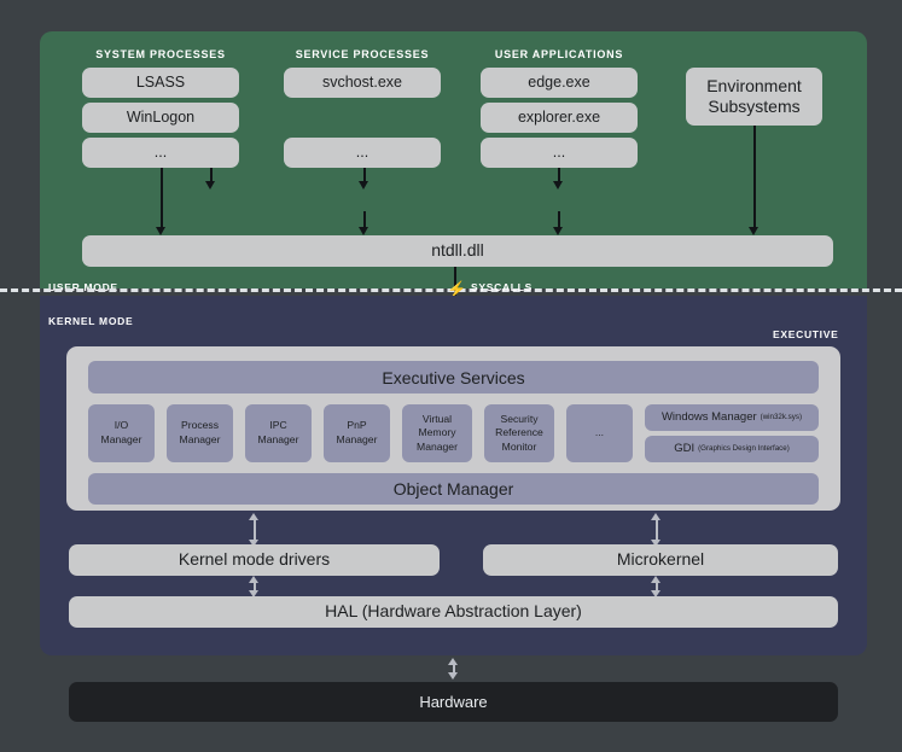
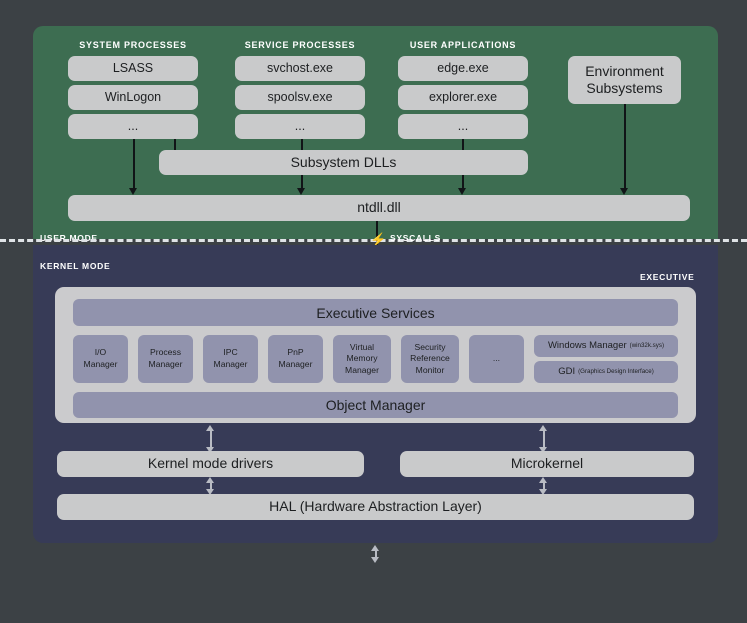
  SYSTEM PROCESSES
  SERVICE PROCESSES
  USER APPLICATIONS
  LSASS
  WinLogon
  ...
  svchost.exe
+ spoolsv.exe
  ...
  edge.exe
  explorer.exe
  ...
  Environment
  Subsystems
+ Subsystem DLLs
  ntdll.dll
  USER MODE
  ⚡
  SYSCALLS
  KERNEL MODE
  EXECUTIVE
  Executive Services
  I/O
  Manager
  Process
  Manager
  IPC
  Manager
  PnP
  Manager
  Virtual
  Memory
  Manager
  Security
  Reference
  Monitor
  ...
  Windows Manager
  GDI
  Object Manager
  Kernel mode drivers
  Microkernel
  HAL (Hardware Abstraction Layer)
- Hardware
